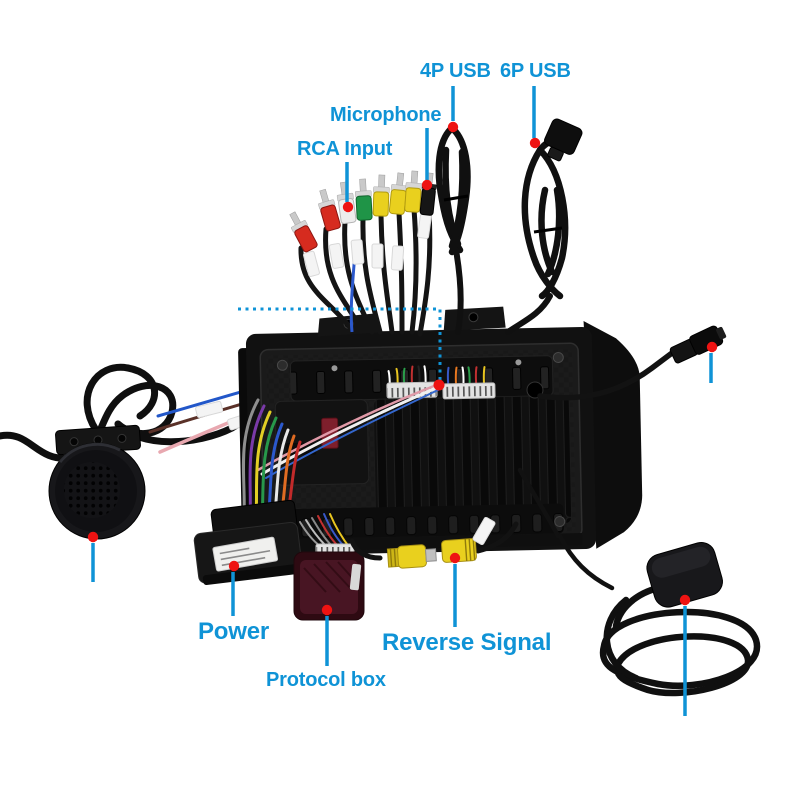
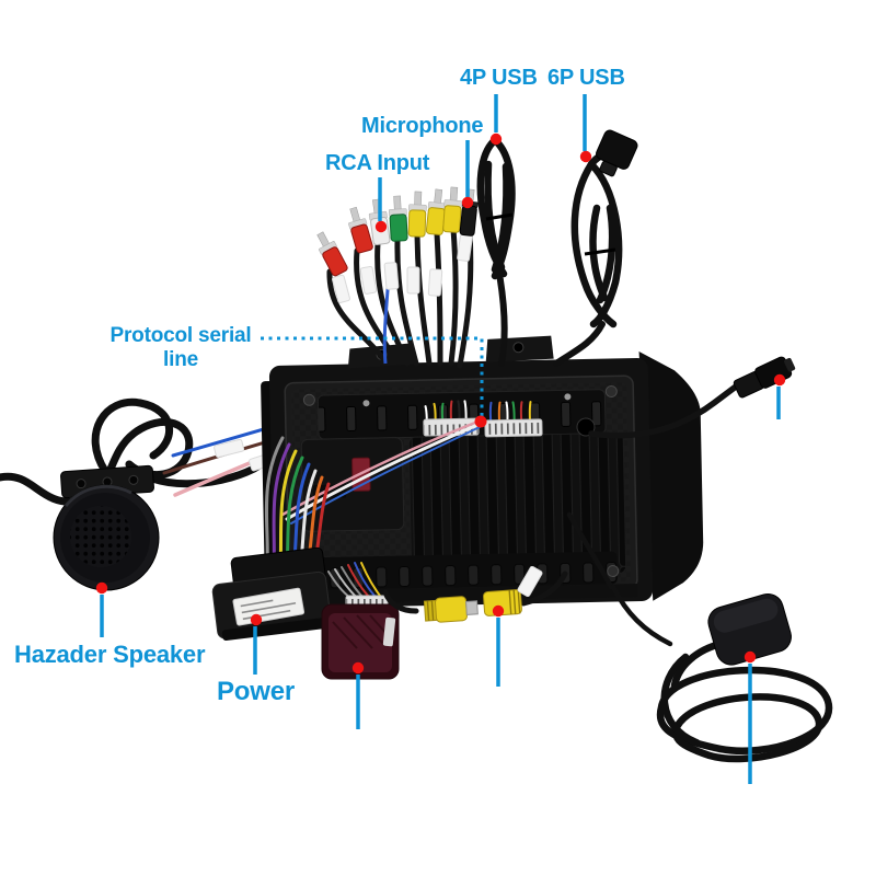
  4P USB
  6P USB
  Microphone
  RCA Input
+ Protocol serial
+ line
+ Hazader Speaker
  Power
- Protocol box
- Reverse Signal
